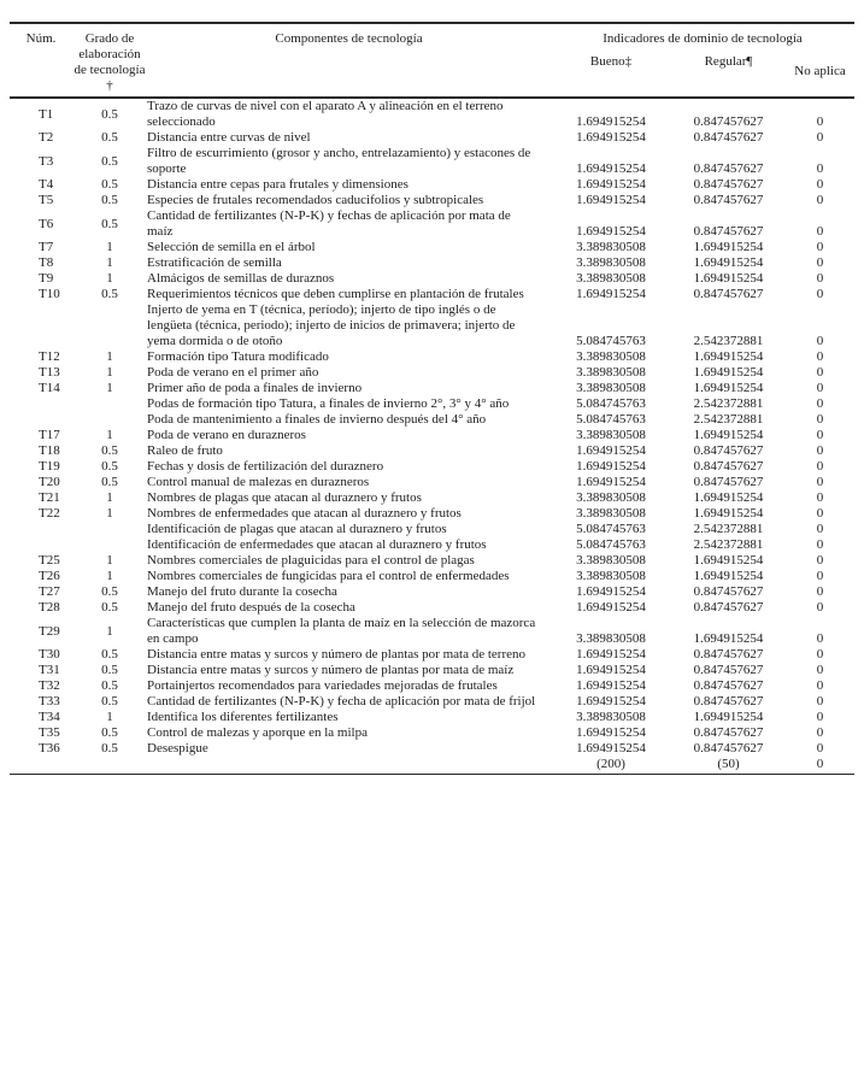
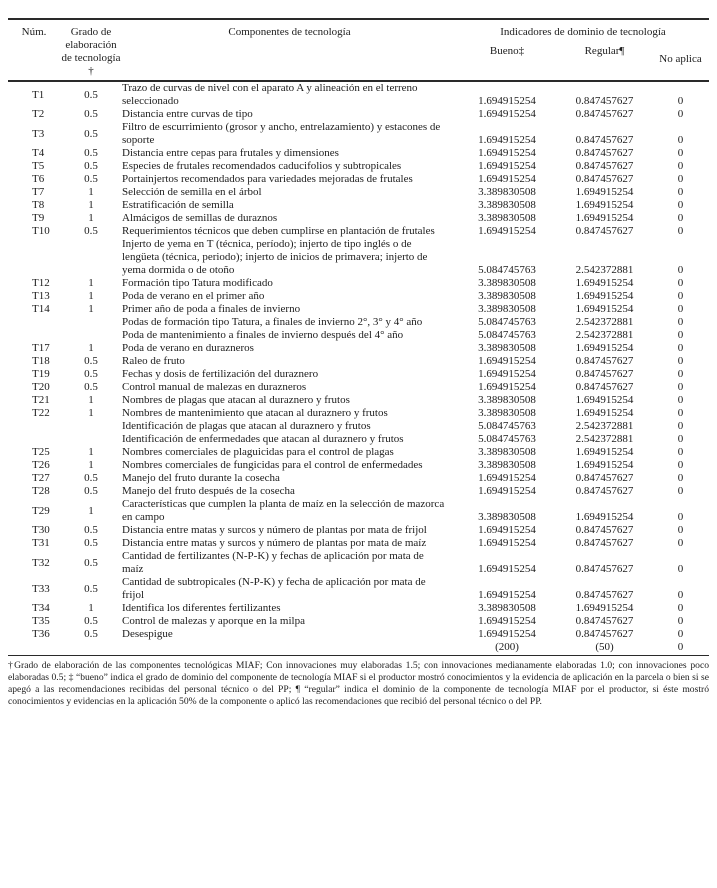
  Núm.	Grado de elaboración de tecnología †	Componentes de tecnología	Indicadores de dominio de tecnología
  Bueno‡	Regular¶	No aplica
  T1	0.5	Trazo de curvas de nivel con el aparato A y alineación en el terreno seleccionado	1.694915254	0.847457627	0
- T2	0.5	Distancia entre curvas de nivel	1.694915254	0.847457627	0
+ T2	0.5	Distancia entre curvas de tipo	1.694915254	0.847457627	0
  T3	0.5	Filtro de escurrimiento (grosor y ancho, entrelazamiento) y estacones de soporte	1.694915254	0.847457627	0
  T4	0.5	Distancia entre cepas para frutales y dimensiones	1.694915254	0.847457627	0
  T5	0.5	Especies de frutales recomendados caducifolios y subtropicales	1.694915254	0.847457627	0
- T6	0.5	Cantidad de fertilizantes (N-P-K) y fechas de aplicación por mata de maíz	1.694915254	0.847457627	0
+ T6	0.5	Portainjertos recomendados para variedades mejoradas de frutales	1.694915254	0.847457627	0
  T7	1	Selección de semilla en el árbol	3.389830508	1.694915254	0
  T8	1	Estratificación de semilla	3.389830508	1.694915254	0
  T9	1	Almácigos de semillas de duraznos	3.389830508	1.694915254	0
  T10	0.5	Requerimientos técnicos que deben cumplirse en plantación de frutales	1.694915254	0.847457627	0
  		Injerto de yema en T (técnica, período); injerto de tipo inglés o de lengüeta (técnica, periodo); injerto de inicios de primavera; injerto de yema dormida o de otoño	5.084745763	2.542372881	0
  T12	1	Formación tipo Tatura modificado	3.389830508	1.694915254	0
  T13	1	Poda de verano en el primer año	3.389830508	1.694915254	0
  T14	1	Primer año de poda a finales de invierno	3.389830508	1.694915254	0
  		Podas de formación tipo Tatura, a finales de invierno 2°, 3° y 4° año	5.084745763	2.542372881	0
  		Poda de mantenimiento a finales de invierno después del 4° año	5.084745763	2.542372881	0
  T17	1	Poda de verano en durazneros	3.389830508	1.694915254	0
  T18	0.5	Raleo de fruto	1.694915254	0.847457627	0
  T19	0.5	Fechas y dosis de fertilización del duraznero	1.694915254	0.847457627	0
  T20	0.5	Control manual de malezas en durazneros	1.694915254	0.847457627	0
  T21	1	Nombres de plagas que atacan al duraznero y frutos	3.389830508	1.694915254	0
- T22	1	Nombres de enfermedades que atacan al duraznero y frutos	3.389830508	1.694915254	0
+ T22	1	Nombres de mantenimiento que atacan al duraznero y frutos	3.389830508	1.694915254	0
  		Identificación de plagas que atacan al duraznero y frutos	5.084745763	2.542372881	0
  		Identificación de enfermedades que atacan al duraznero y frutos	5.084745763	2.542372881	0
  T25	1	Nombres comerciales de plaguicidas para el control de plagas	3.389830508	1.694915254	0
  T26	1	Nombres comerciales de fungicidas para el control de enfermedades	3.389830508	1.694915254	0
  T27	0.5	Manejo del fruto durante la cosecha	1.694915254	0.847457627	0
  T28	0.5	Manejo del fruto después de la cosecha	1.694915254	0.847457627	0
  T29	1	Características que cumplen la planta de maíz en la selección de mazorca en campo	3.389830508	1.694915254	0
- T30	0.5	Distancia entre matas y surcos y número de plantas por mata de terreno	1.694915254	0.847457627	0
+ T30	0.5	Distancia entre matas y surcos y número de plantas por mata de frijol	1.694915254	0.847457627	0
  T31	0.5	Distancia entre matas y surcos y número de plantas por mata de maíz	1.694915254	0.847457627	0
- T32	0.5	Portainjertos recomendados para variedades mejoradas de frutales	1.694915254	0.847457627	0
+ T32	0.5	Cantidad de fertilizantes (N-P-K) y fechas de aplicación por mata de maíz	1.694915254	0.847457627	0
- T33	0.5	Cantidad de fertilizantes (N-P-K) y fecha de aplicación por mata de frijol	1.694915254	0.847457627	0
+ T33	0.5	Cantidad de subtropicales (N-P-K) y fecha de aplicación por mata de frijol	1.694915254	0.847457627	0
  T34	1	Identifica los diferentes fertilizantes	3.389830508	1.694915254	0
  T35	0.5	Control de malezas y aporque en la milpa	1.694915254	0.847457627	0
  T36	0.5	Desespigue	1.694915254	0.847457627	0
  			(200)	(50)	0
+ †Grado de elaboración de las componentes tecnológicas MIAF; Con innovaciones muy elaboradas 1.5; con innovaciones medianamente elaboradas 1.0; con innovaciones poco elaboradas 0.5; ‡ “bueno” indica el grado de dominio del componente de tecnología MIAF si el productor mostró conocimientos y la evidencia de aplicación en la parcela o bien si se apegó a las recomendaciones recibidas del personal técnico o del PP; ¶ “regular” indica el dominio de la componente de tecnología MIAF por el productor, si éste mostró conocimientos y evidencias en la aplicación 50% de la componente o aplicó las recomendaciones que recibió del personal técnico o del PP.
